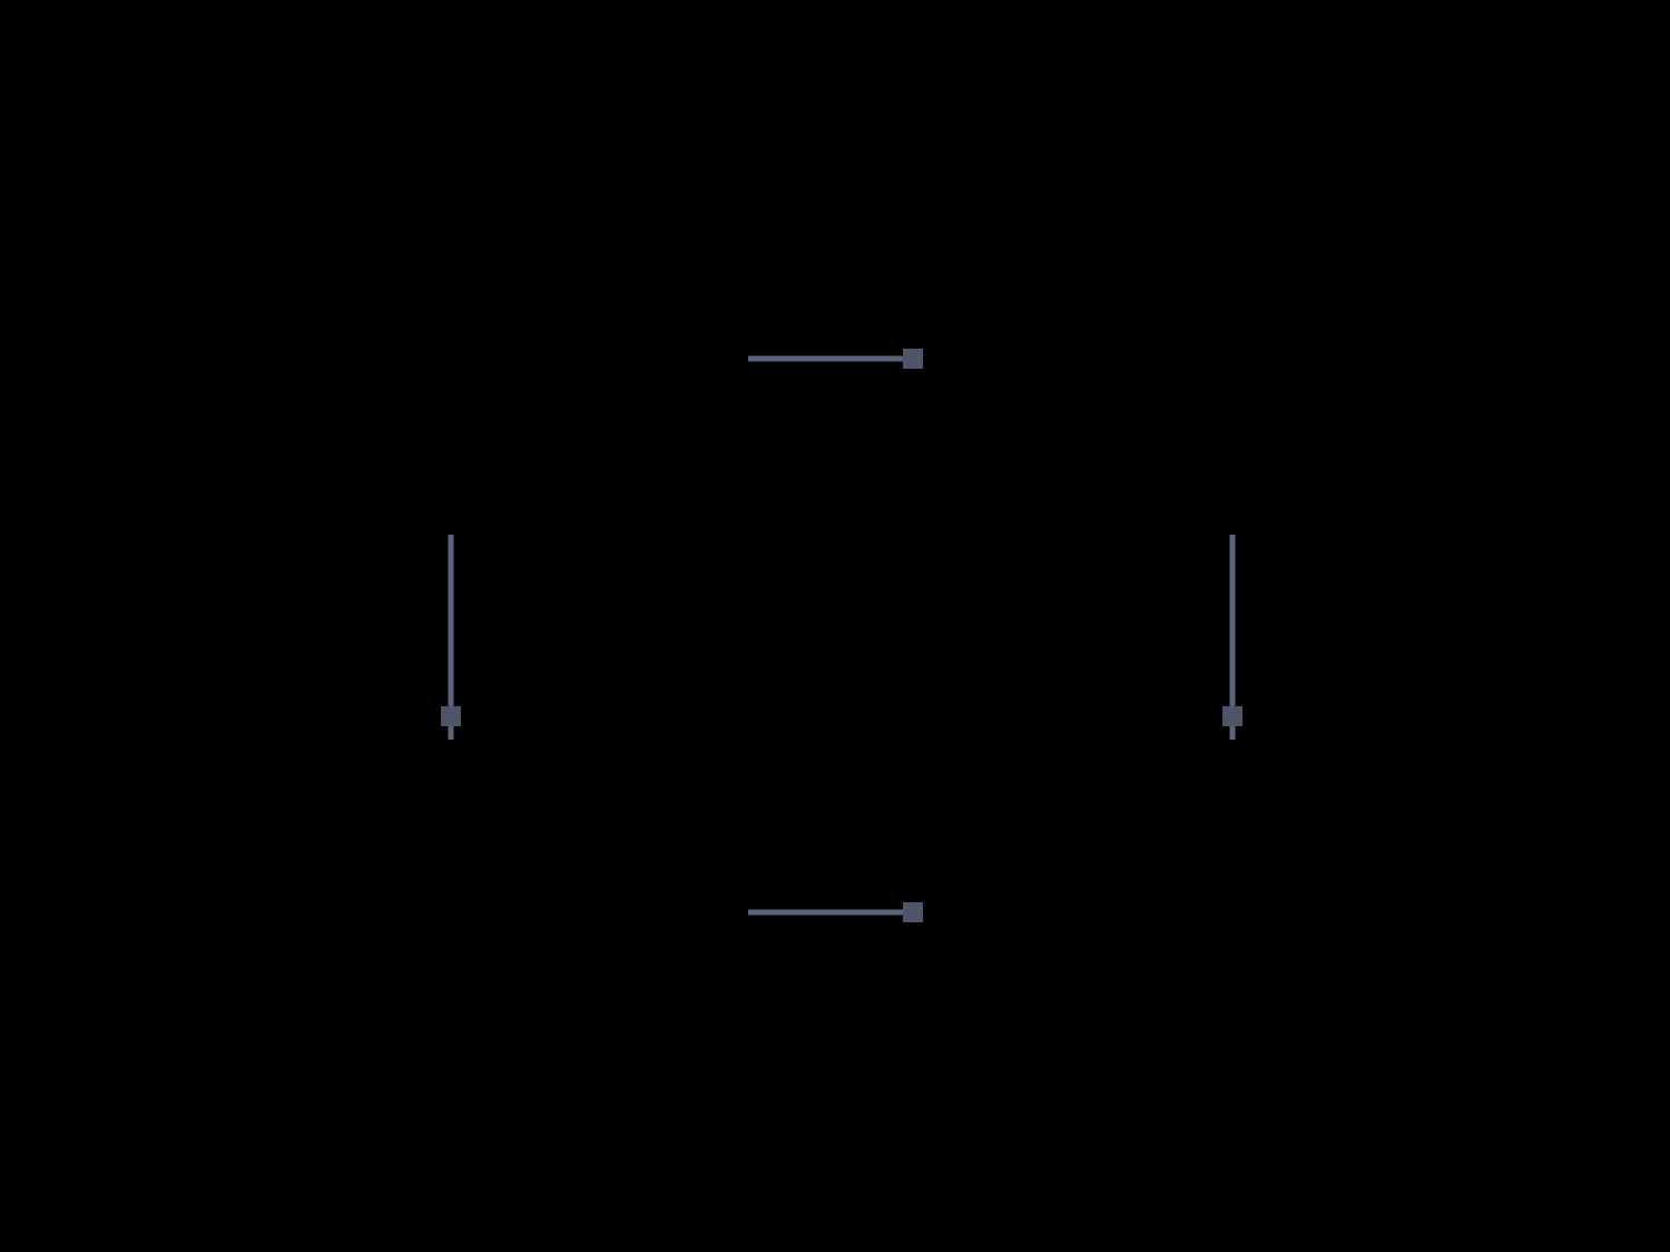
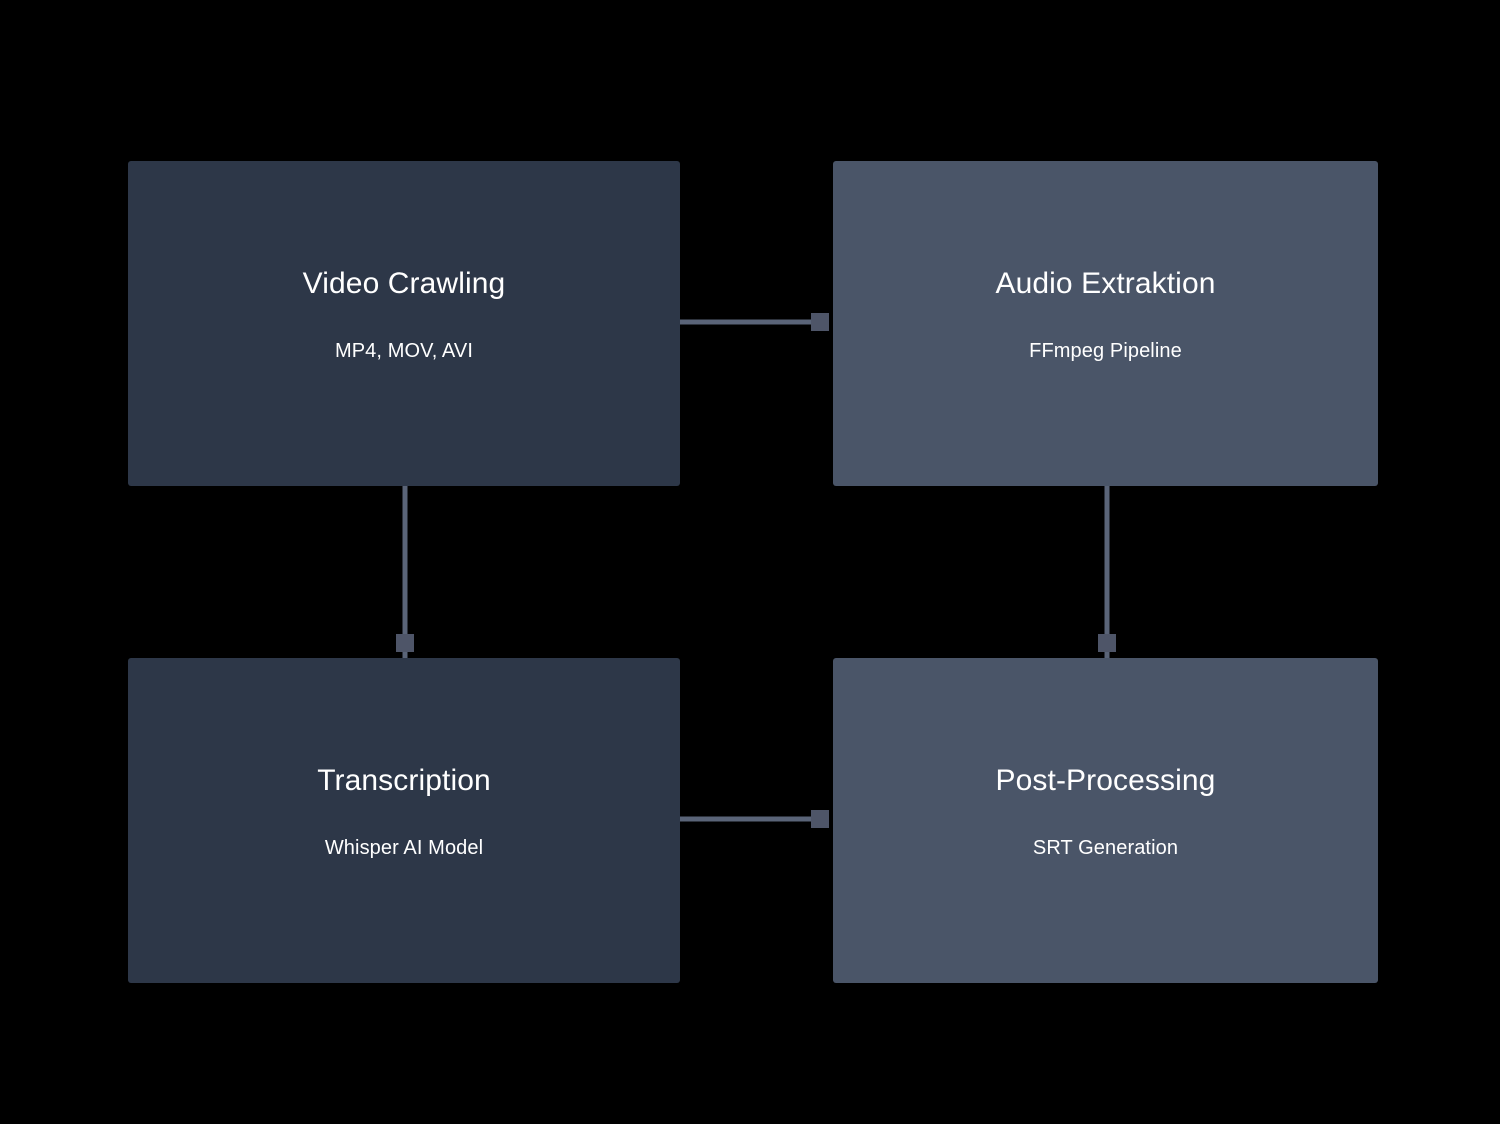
+ Video Crawling
+ MP4, MOV, AVI
+ Audio Extraktion
+ FFmpeg Pipeline
+ Transcription
+ Whisper AI Model
+ Post-Processing
+ SRT Generation
